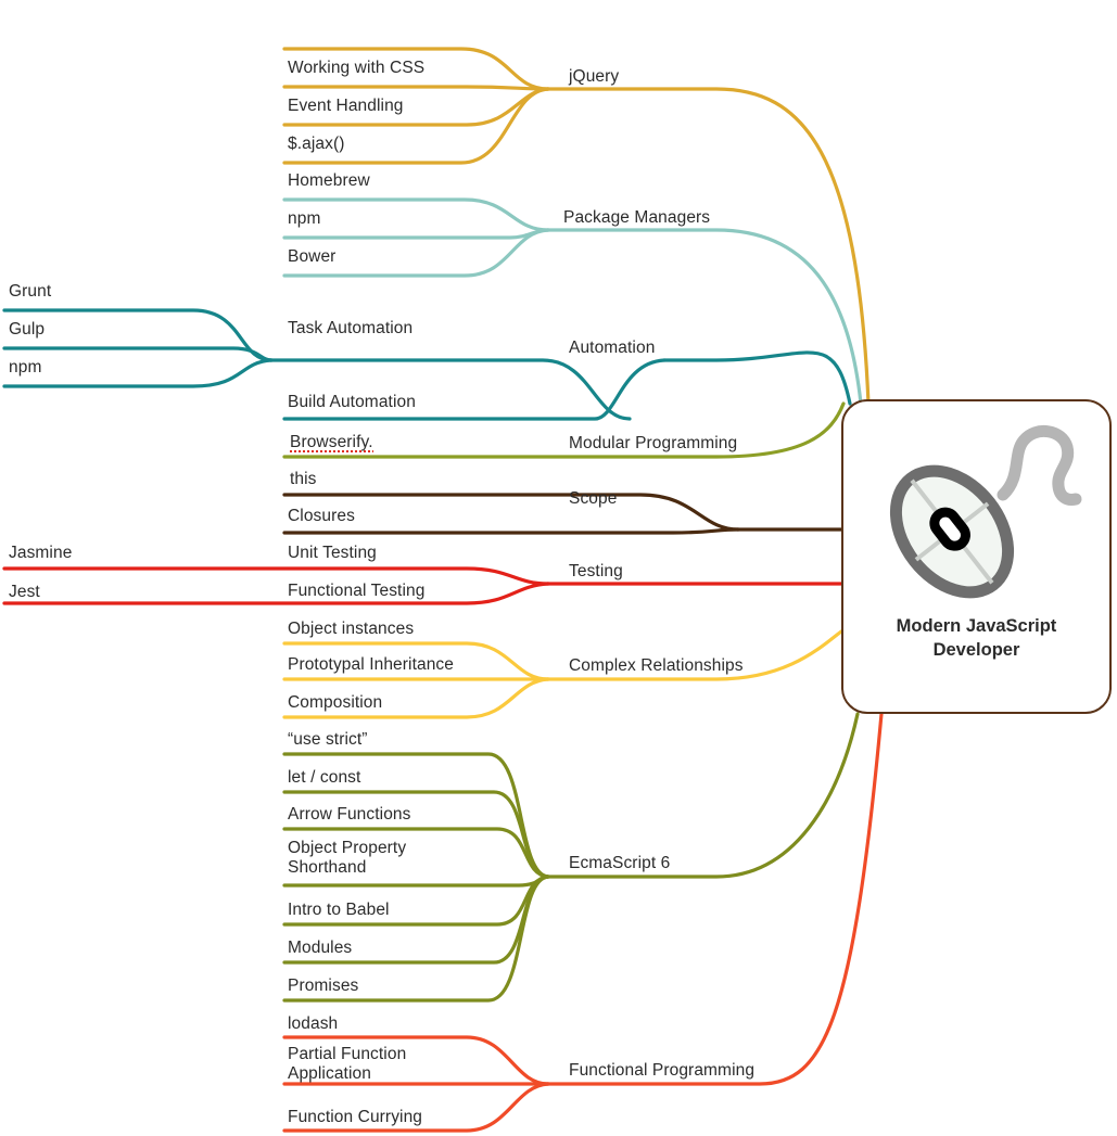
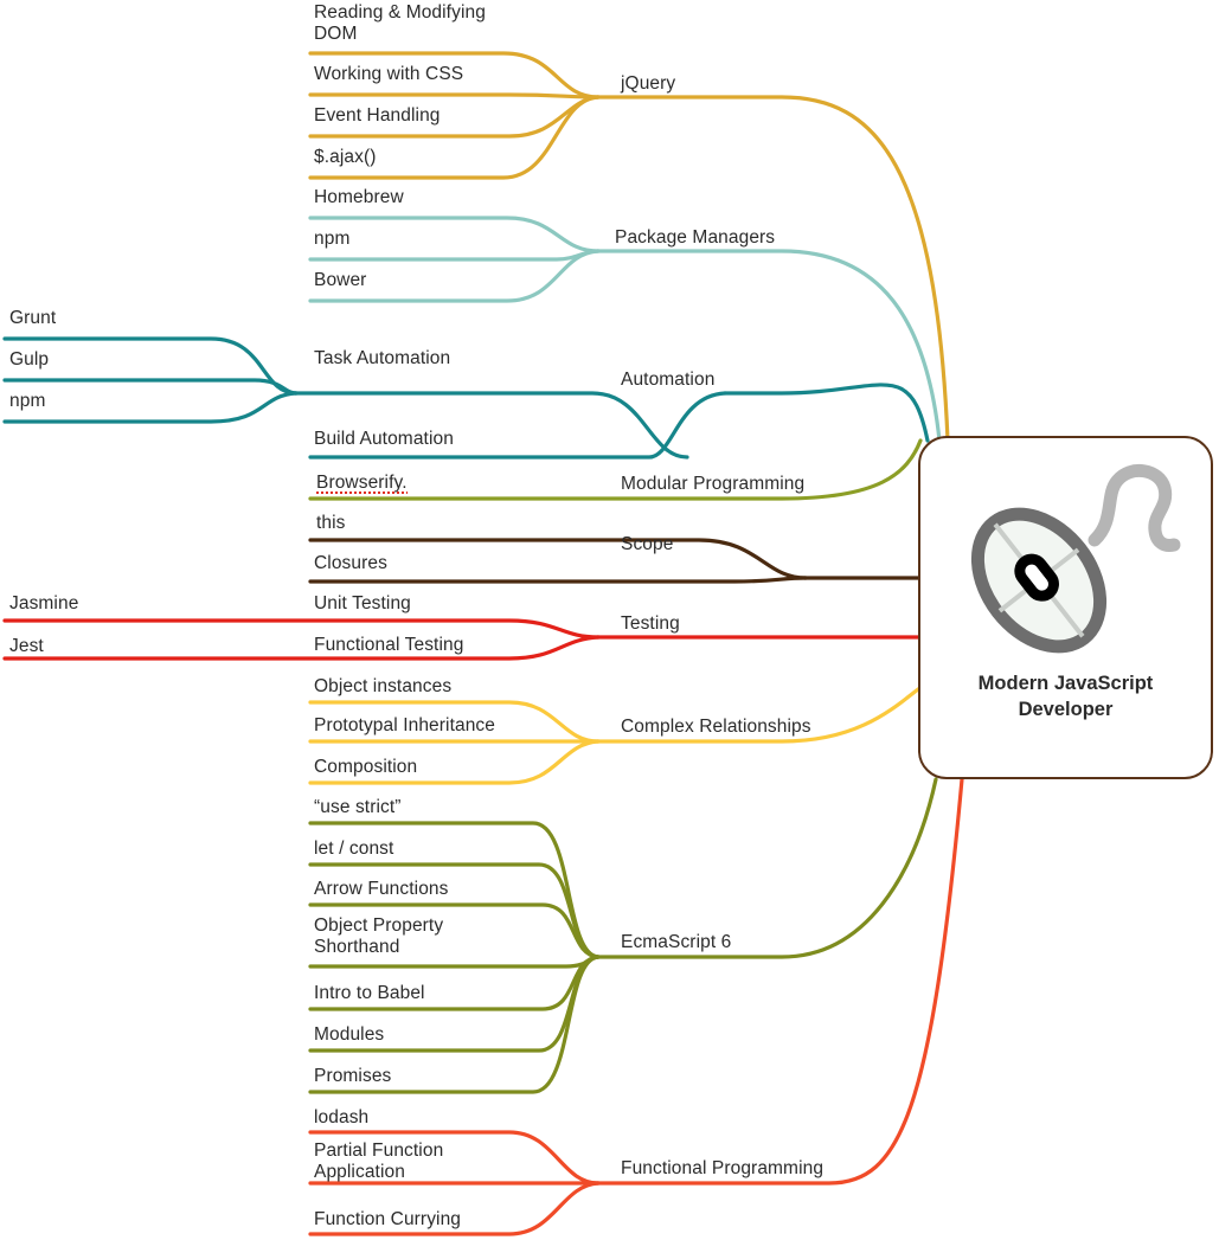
+ Reading & Modifying
+ DOM
  Working with CSS
  Event Handling
  $.ajax()
  jQuery
  Homebrew
  npm
  Bower
  Package Managers
  Grunt
  Gulp
  npm
  Task Automation
  Build Automation
  Automation
  Browserify.
  Modular Programming
  this
  Closures
  Scope
  Jasmine
  Jest
  Unit Testing
  Functional Testing
  Testing
  Object instances
  Prototypal Inheritance
  Composition
  Complex Relationships
  “use strict”
  let / const
  Arrow Functions
  Object Property
  Shorthand
  Intro to Babel
  Modules
  Promises
  EcmaScript 6
  lodash
  Partial Function
  Application
  Function Currying
  Functional Programming
  Modern JavaScript
  Developer
